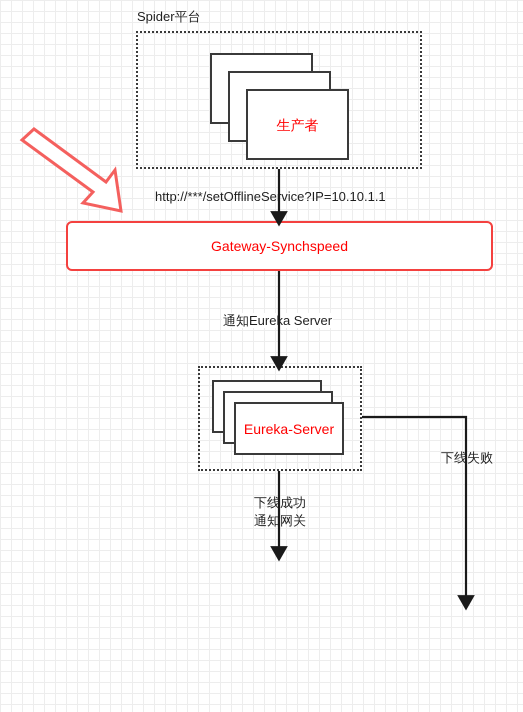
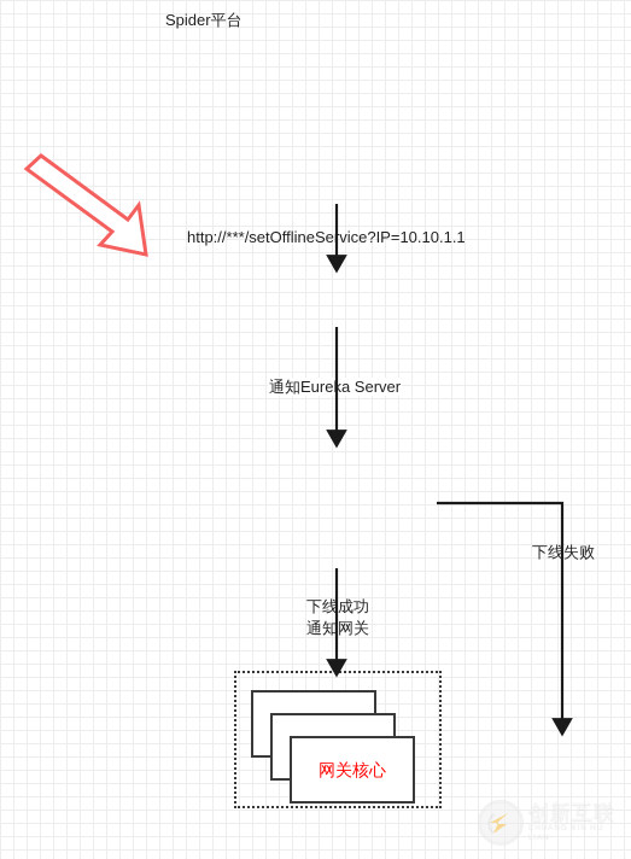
  Spider平台
- 生产者
  http://***/setOfflineSevice?IP=10.10.1.1
- Gateway-Synchspeed
  通知Eurea Server
- Eureka-Server
  下线成功
  通知网关
  下线失败
+ 网关核心
+ 创新互联
